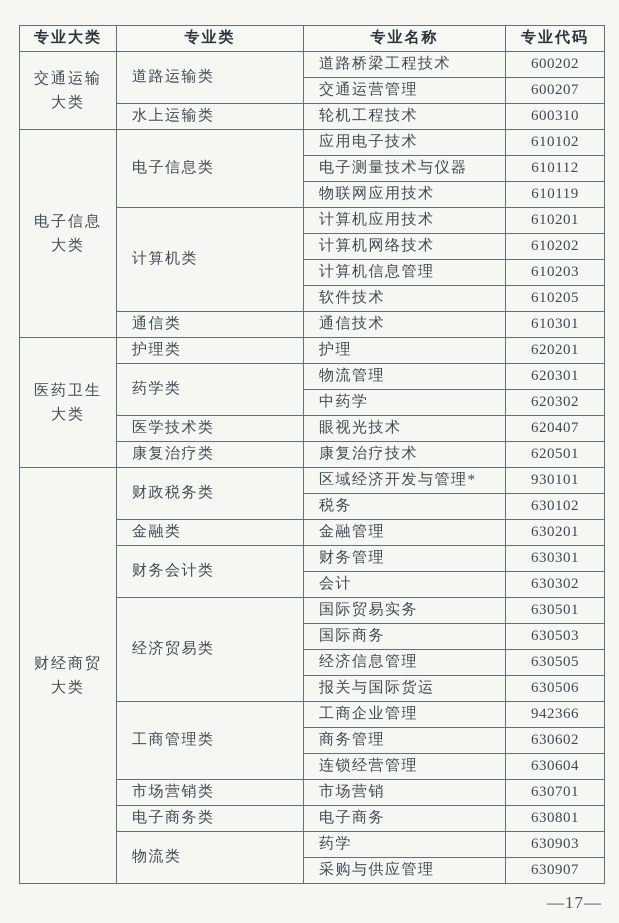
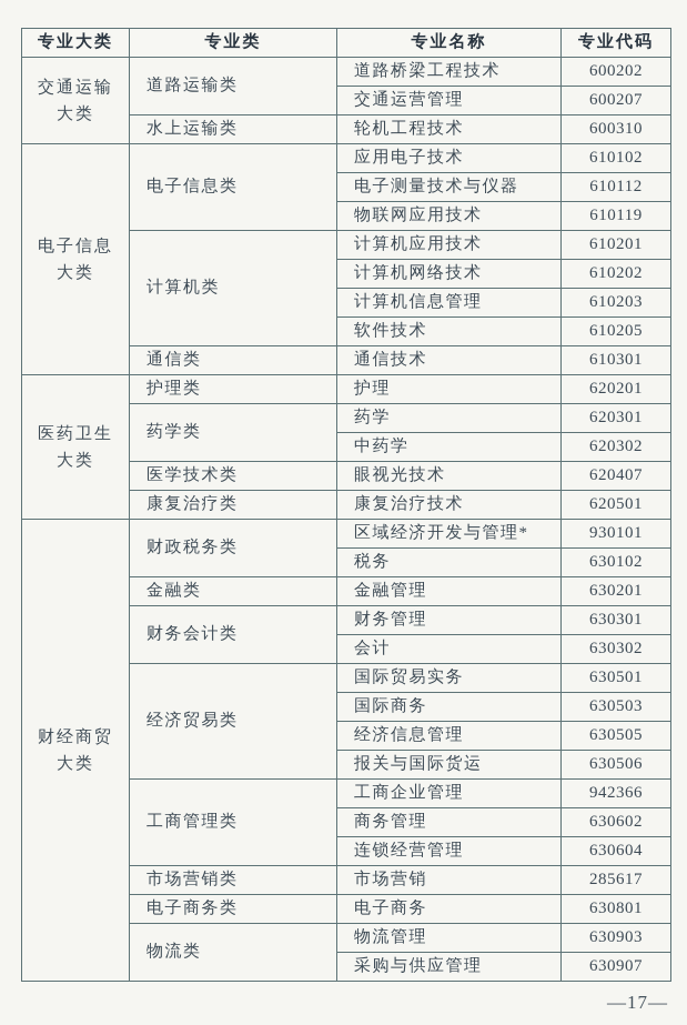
  专业大类	专业类	专业名称	专业代码
  交通运输大类	道路运输类	道路桥梁工程技术	600202
  交通运营管理	600207
  水上运输类	轮机工程技术	600310
  电子信息大类	电子信息类	应用电子技术	610102
  电子测量技术与仪器	610112
  物联网应用技术	610119
  计算机类	计算机应用技术	610201
  计算机网络技术	610202
  计算机信息管理	610203
  软件技术	610205
  通信类	通信技术	610301
  医药卫生大类	护理类	护理	620201
- 药学类	物流管理	620301
+ 药学类	药学	620301
  中药学	620302
  医学技术类	眼视光技术	620407
  康复治疗类	康复治疗技术	620501
  财经商贸大类	财政税务类	区域经济开发与管理*	930101
  税务	630102
  金融类	金融管理	630201
  财务会计类	财务管理	630301
  会计	630302
  经济贸易类	国际贸易实务	630501
  国际商务	630503
  经济信息管理	630505
  报关与国际货运	630506
  工商管理类	工商企业管理	942366
  商务管理	630602
  连锁经营管理	630604
- 市场营销类	市场营销	630701
+ 市场营销类	市场营销	285617
  电子商务类	电子商务	630801
- 物流类	药学	630903
+ 物流类	物流管理	630903
  采购与供应管理	630907
  —17—
